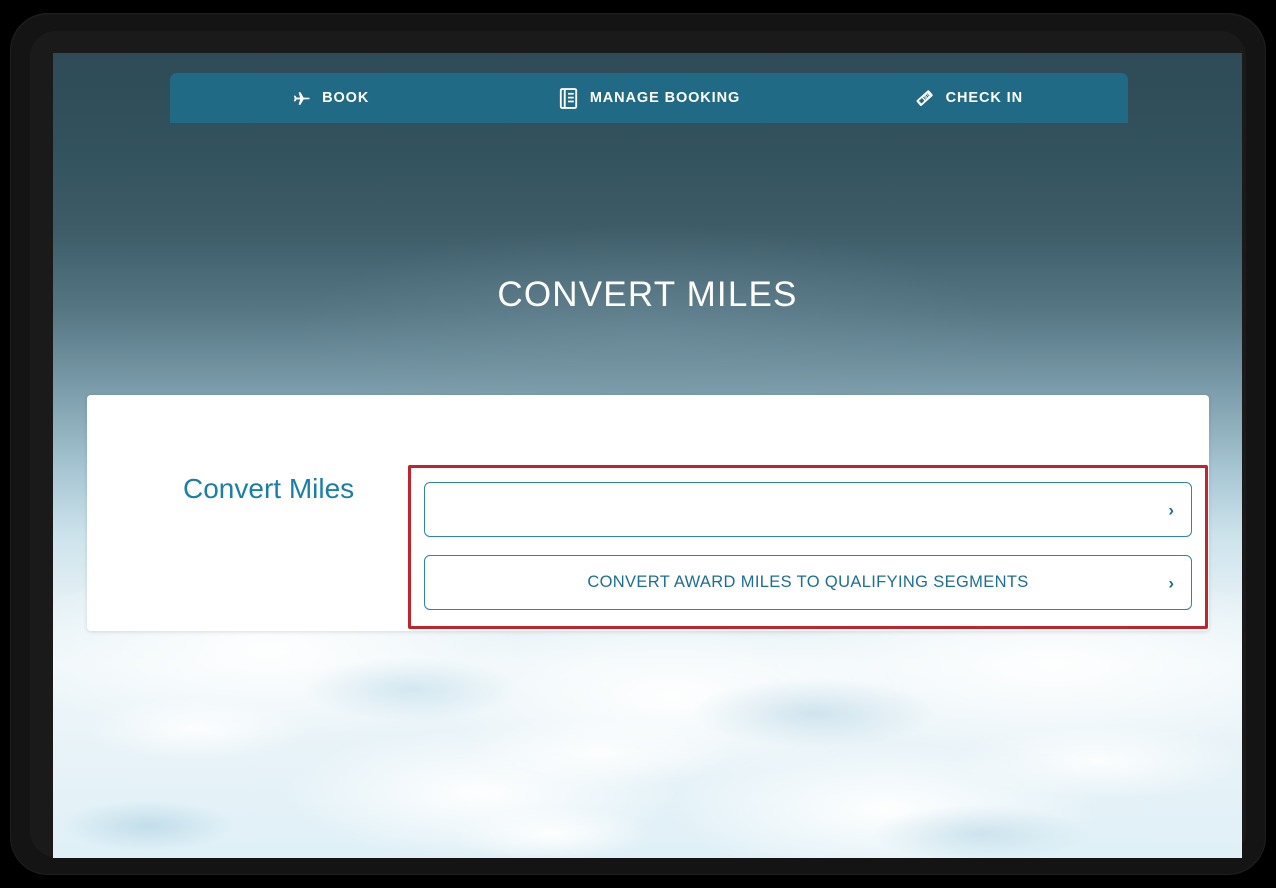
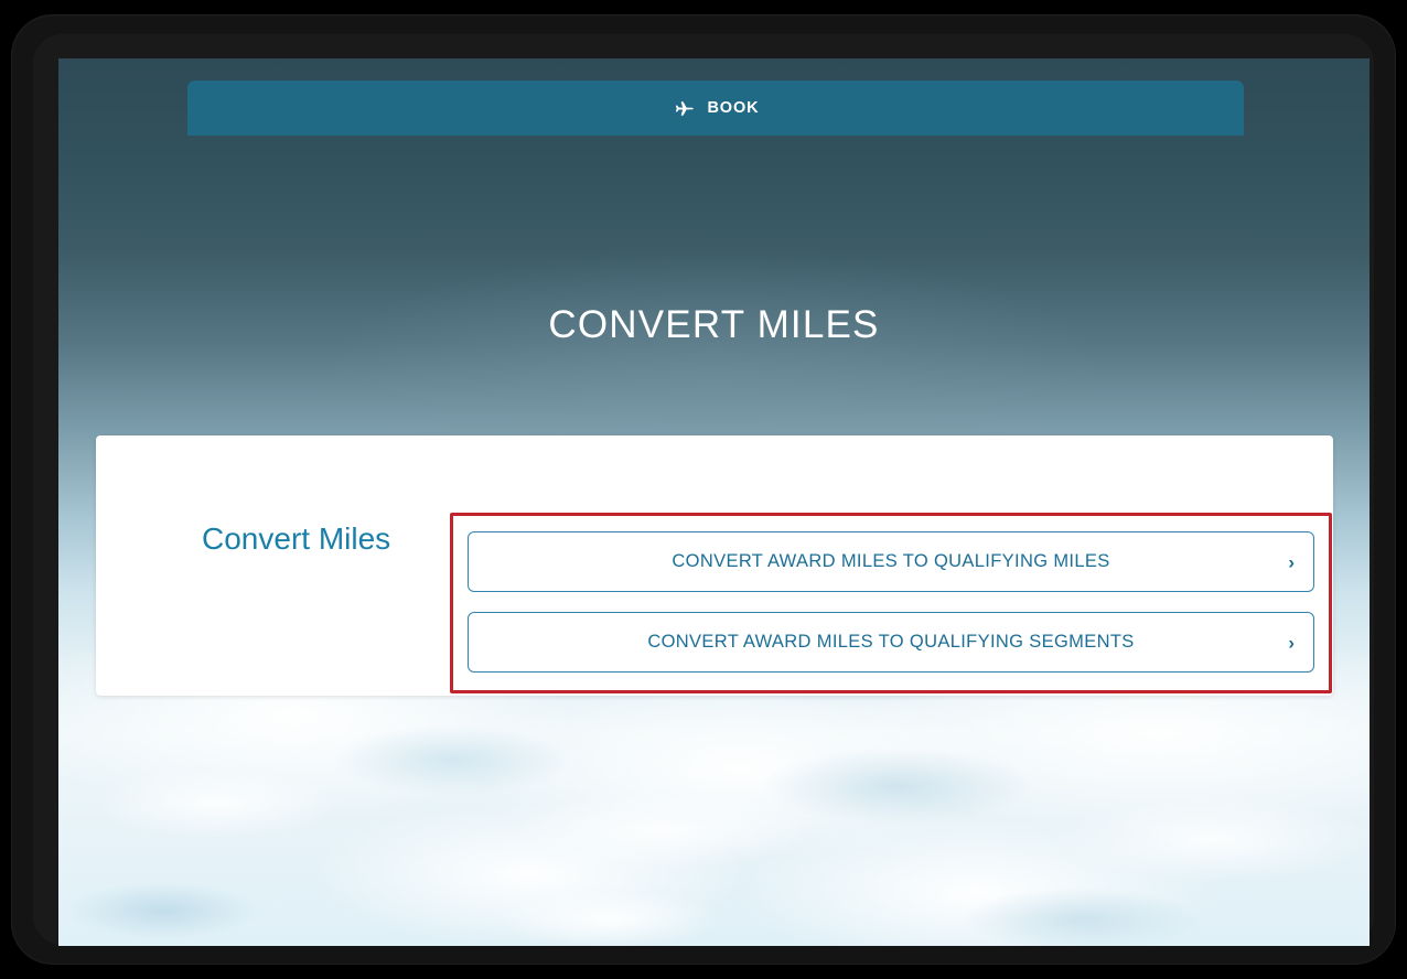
  BOOK
- MANAGE BOOKING
- CHECK IN
  CONVERT MILES
  Convert Miles
+ CONVERT AWARD MILES TO QUALIFYING MILES
  ›
  CONVERT AWARD MILES TO QUALIFYING SEGMENTS
  ›
